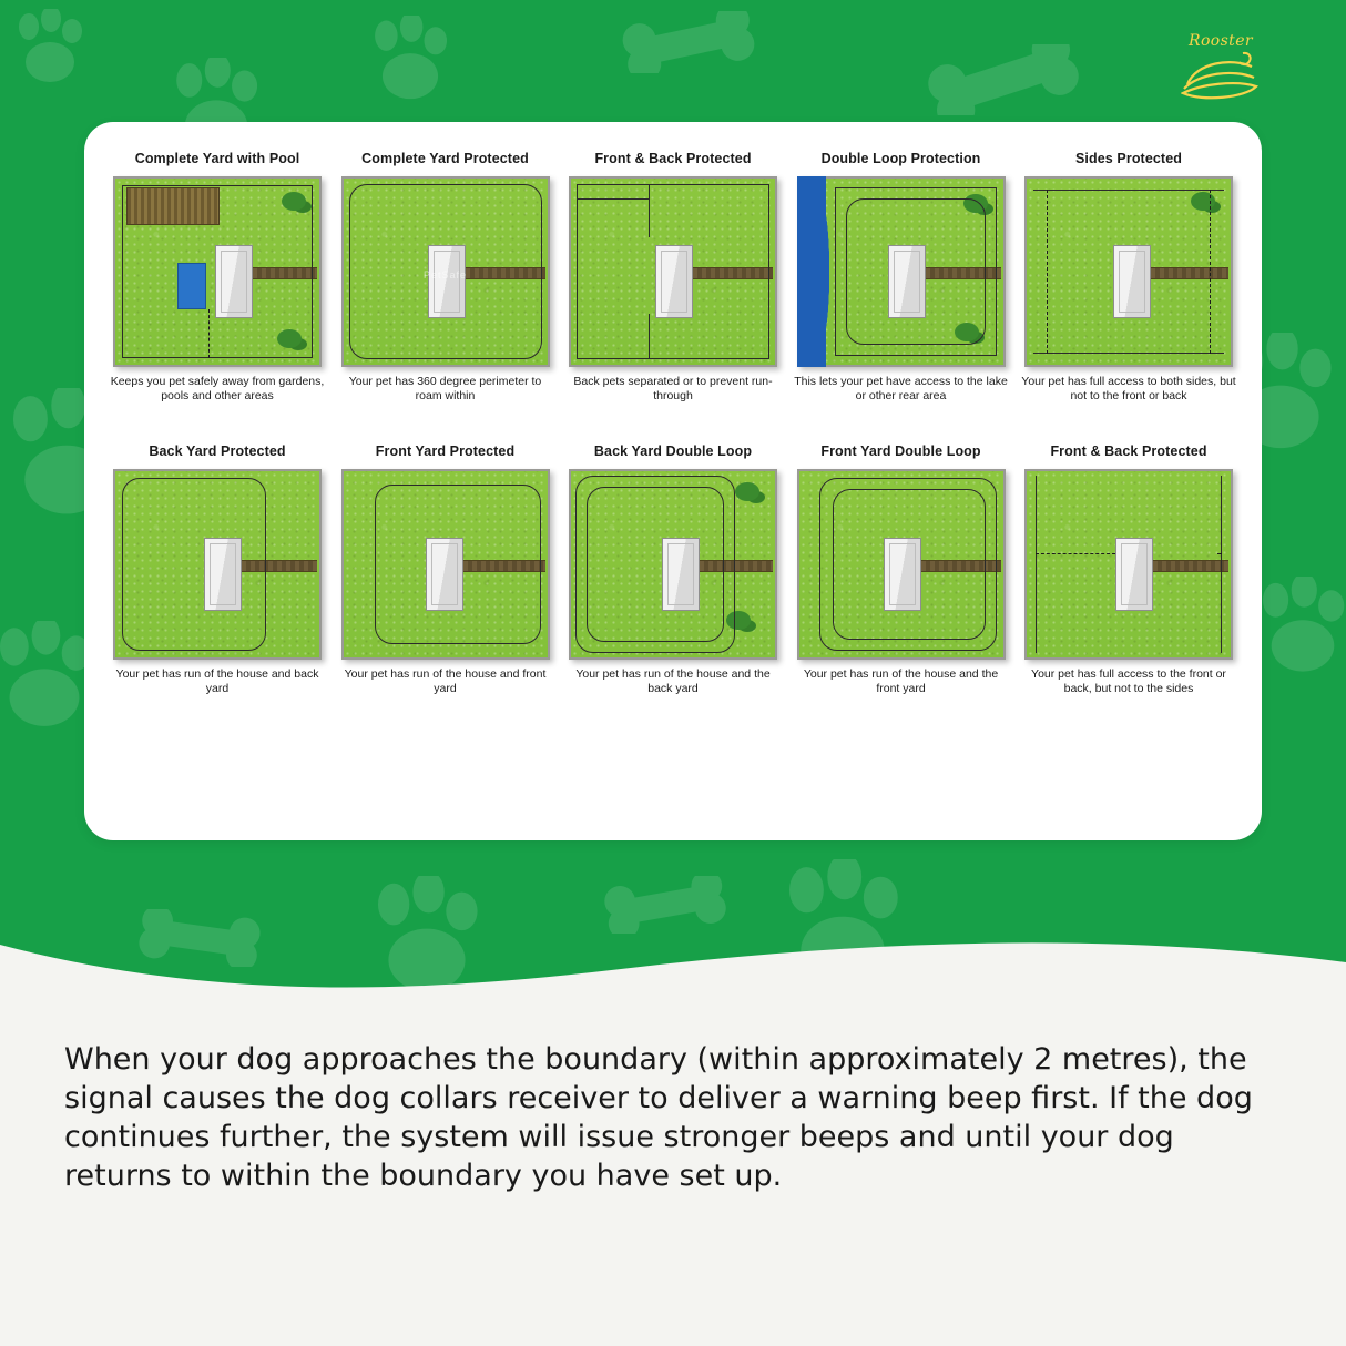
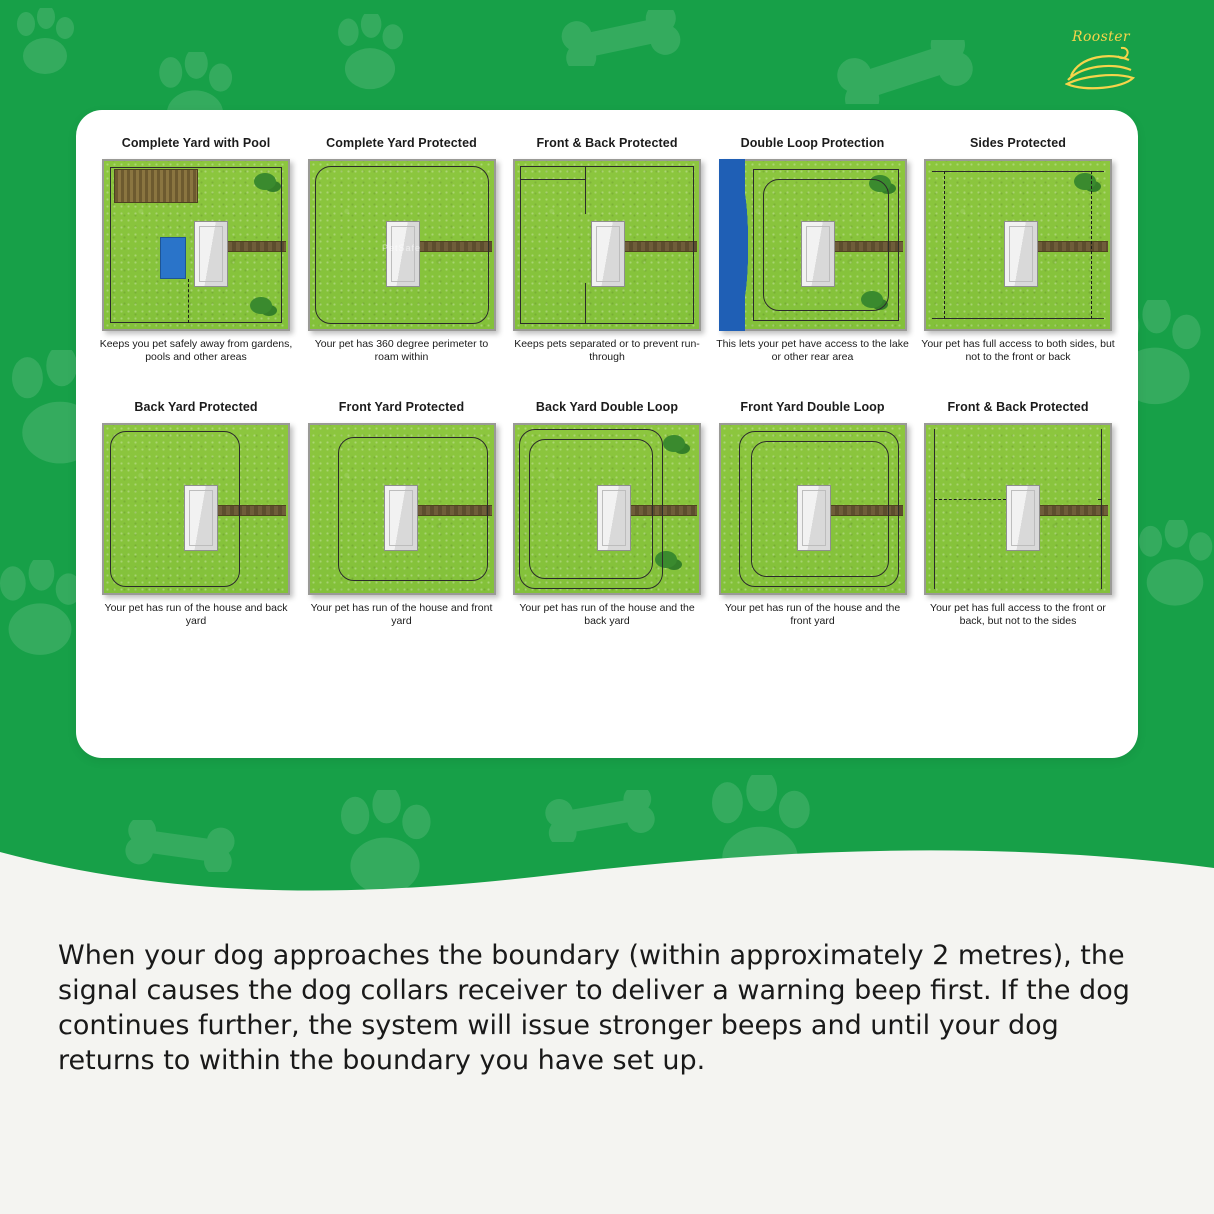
  Rooster
  Complete Yard with Pool
  Keeps you pet safely away from gardens, pools and other areas
  Complete Yard Protected
  PetSafe
  Your pet has 360 degree perimeter to roam within
  Front & Back Protected
- Back pets separated or to prevent run-through
+ Keeps pets separated or to prevent run-through
  Double Loop Protection
  This lets your pet have access to the lake or other rear area
  Sides Protected
  Your pet has full access to both sides, but not to the front or back
  Back Yard Protected
  Your pet has run of the house and back yard
  Front Yard Protected
  Your pet has run of the house and front yard
  Back Yard Double Loop
  Your pet has run of the house and the back yard
  Front Yard Double Loop
  Your pet has run of the house and the front yard
  Front & Back Protected
  Your pet has full access to the front or back, but not to the sides
  When your dog approaches the boundary (within approximately 2 metres), the signal causes the dog collars receiver to deliver a warning beep first. If the dog continues further, the system will issue stronger beeps and until your dog returns to within the boundary you have set up.
